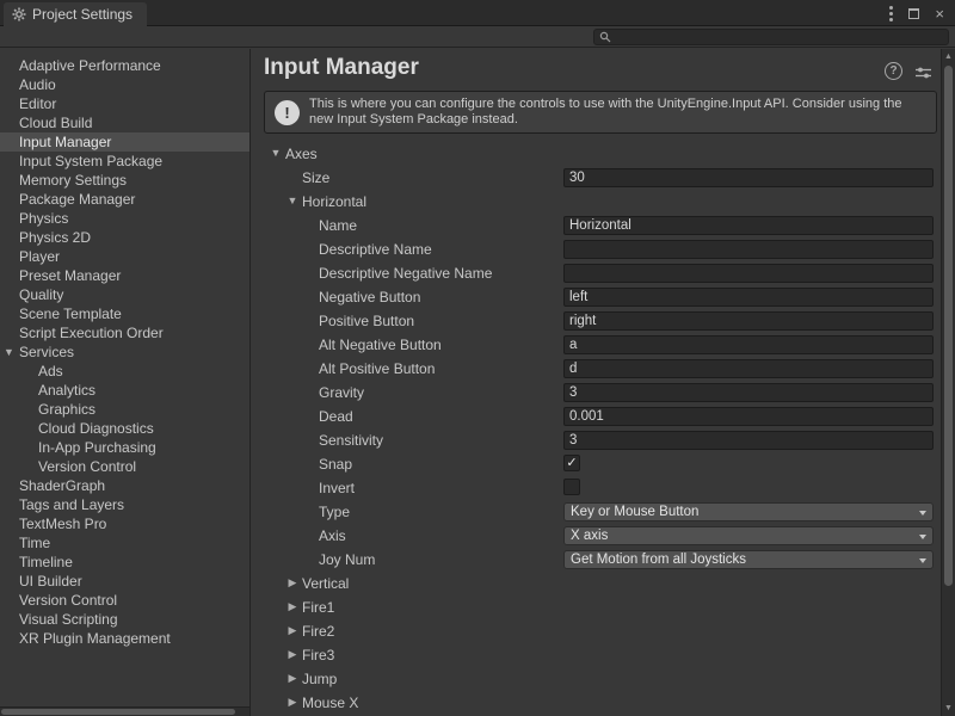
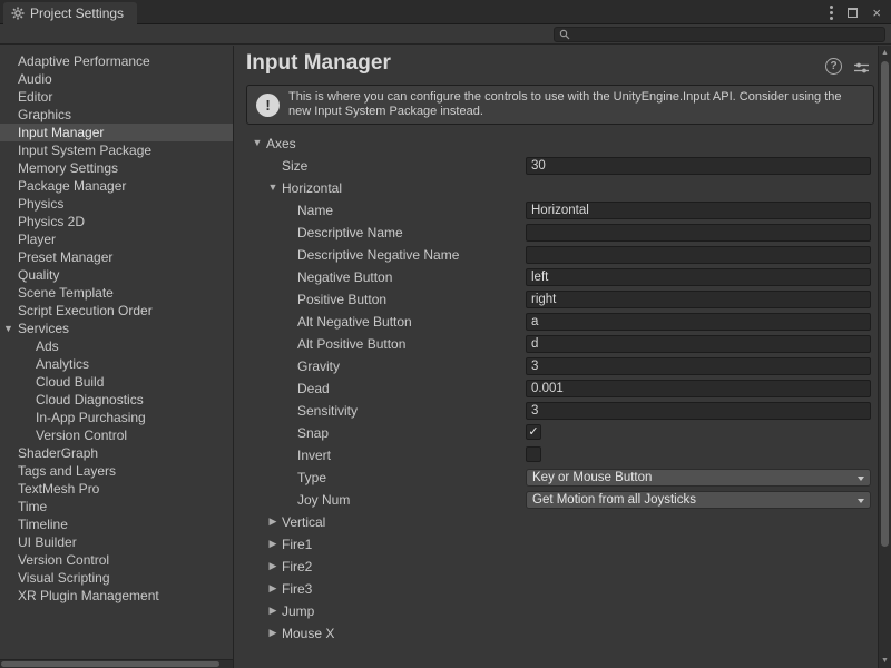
  Project Settings
  ×
  Adaptive Performance
  Audio
  Editor
- Cloud Build
+ Graphics
  Input Manager
  Input System Package
  Memory Settings
  Package Manager
  Physics
  Physics 2D
  Player
  Preset Manager
  Quality
  Scene Template
  Script Execution Order
  ▼
  Services
  Ads
  Analytics
- Graphics
+ Cloud Build
  Cloud Diagnostics
  In-App Purchasing
  Version Control
  ShaderGraph
  Tags and Layers
  TextMesh Pro
  Time
  Timeline
  UI Builder
  Version Control
  Visual Scripting
  XR Plugin Management
  Input Manager
  ?
  !
  This is where you can configure the controls to use with the UnityEngine.Input API. Consider using the new Input System Package instead.
  ▼
  Axes
  Size
  30
  ▼
  Horizontal
  Name
  Horizontal
  Descriptive Name
  Descriptive Negative Name
  Negative Button
  left
  Positive Button
  right
  Alt Negative Button
  a
  Alt Positive Button
  d
  Gravity
  3
  Dead
  0.001
  Sensitivity
  3
  Snap
  ✓
  Invert
  Type
  Key or Mouse Button
- Axis
- X axis
  Joy Num
  Get Motion from all Joysticks
  ▶
  Vertical
  ▶
  Fire1
  ▶
  Fire2
  ▶
  Fire3
  ▶
  Jump
  ▶
  Mouse X
